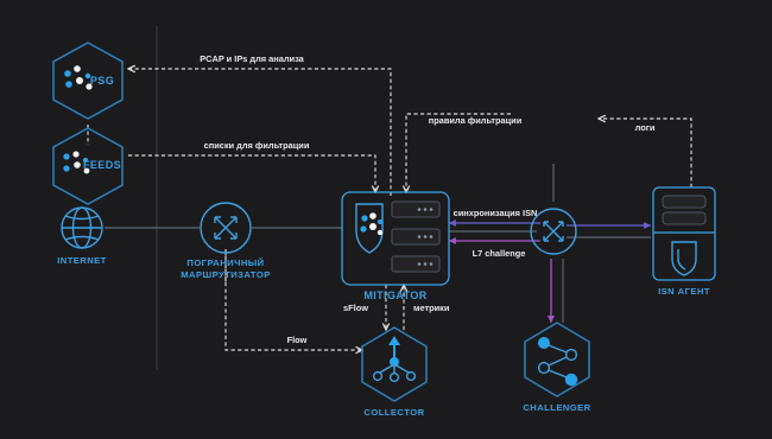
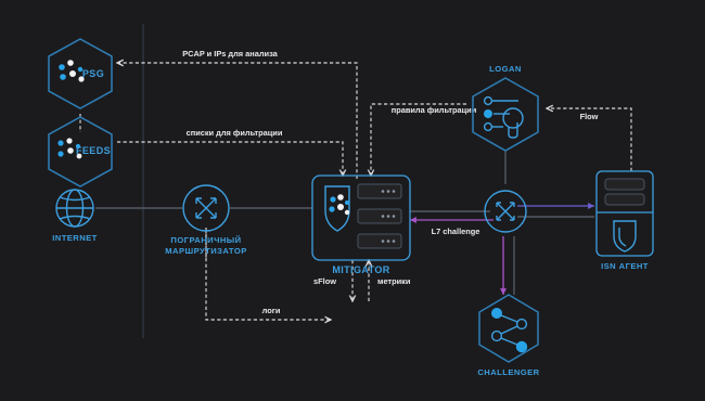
  PCAP и IPs для анализа
  списки для фильтрации
  правила фильтрации
- логи
+ Flow
- синхронизация ISN
  L7 challenge
- Flow
+ логи
  sFlow
  метрики
  PSG
  FEEDS
  INTERNET
  ПОГРАНИЧНЫЙ
  МАРШРУТИЗАТОР
  MITIGATOR
+ LOGAN
  ISN АГЕНТ
- COLLECTOR
  CHALLENGER
